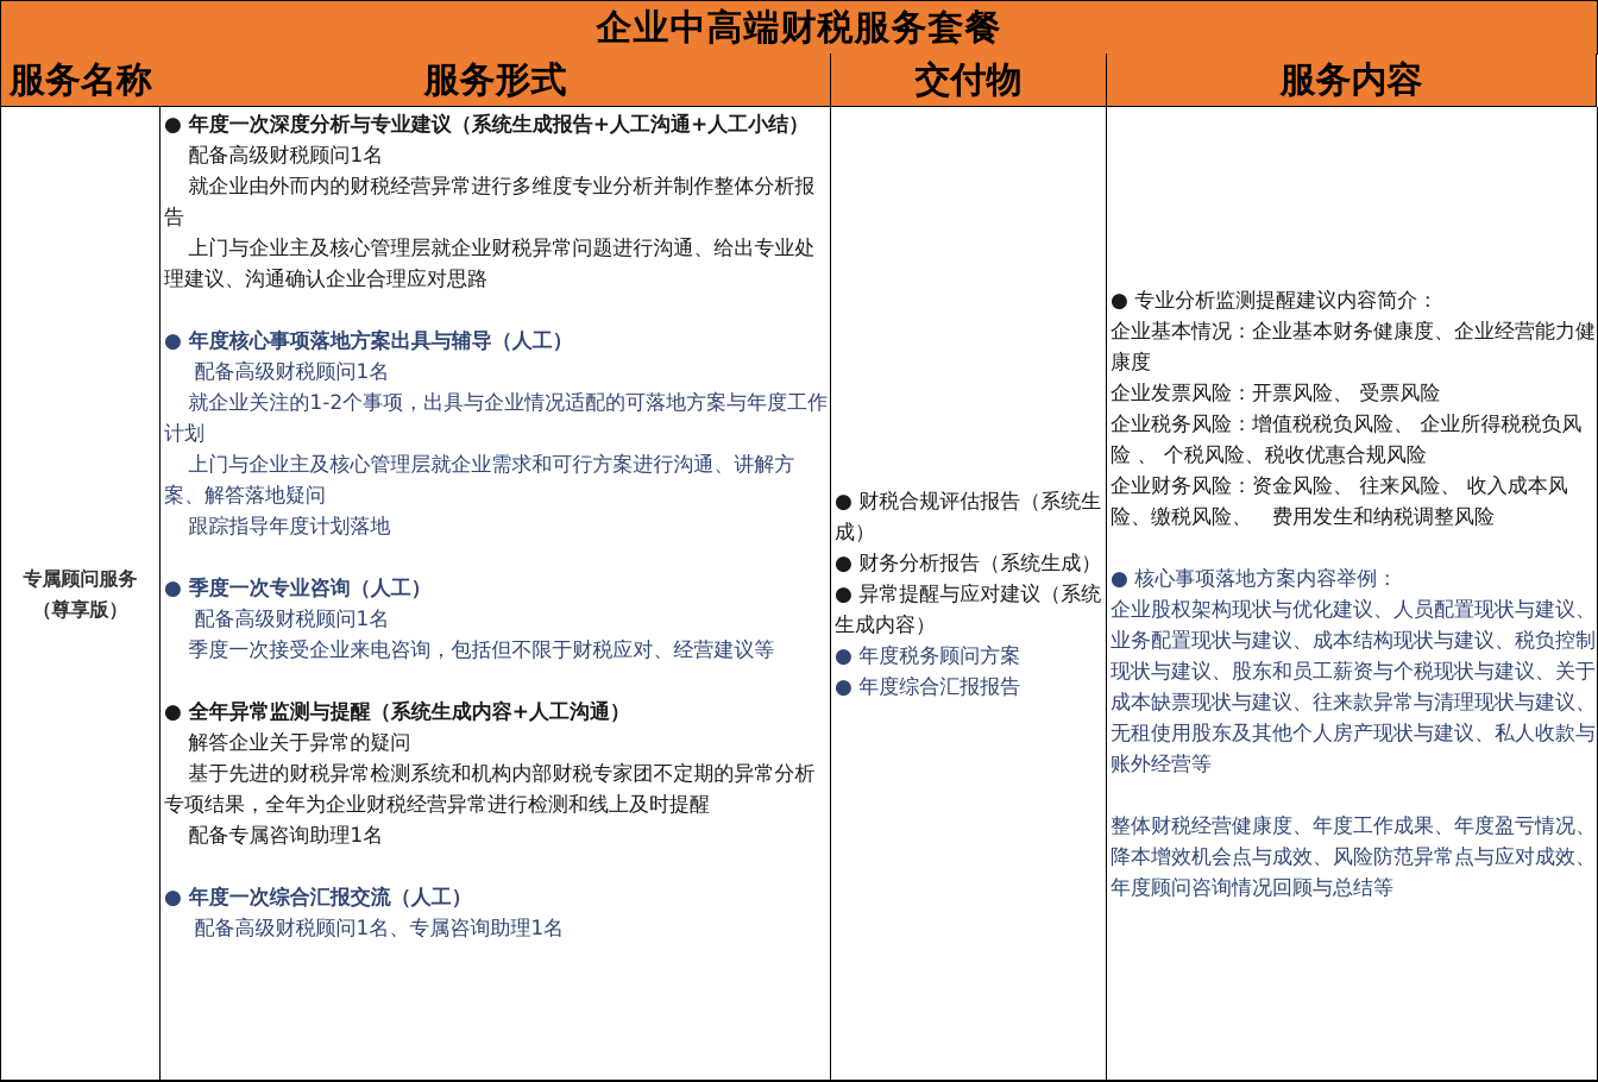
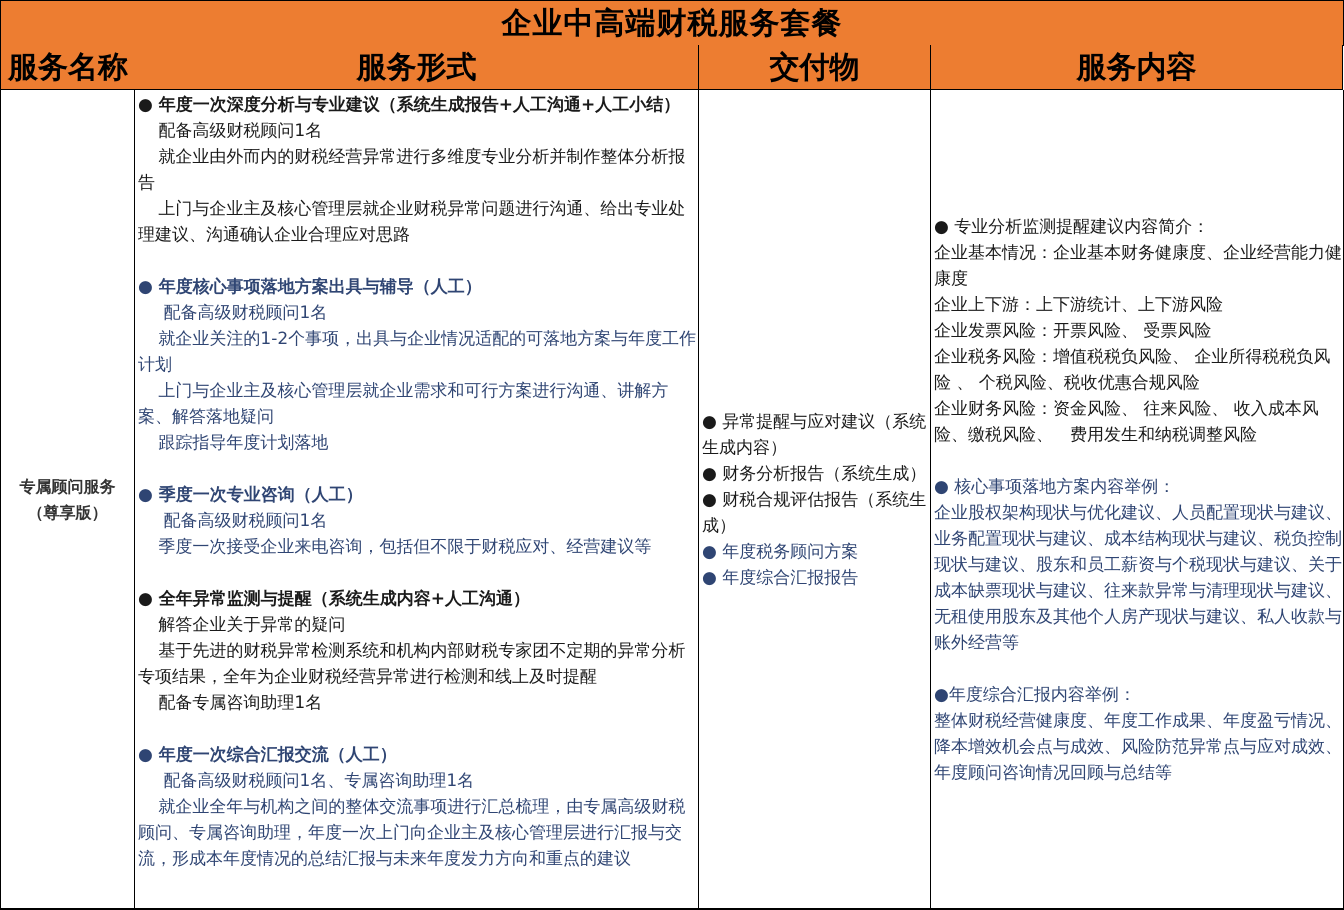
  企业中高端财税服务套餐
  服务名称
  服务形式
  交付物
  服务内容
  专属顾问服务
  （尊享版）
  ● 年度一次深度分析与专业建议（系统生成报告+人工沟通+人工小结）
  配备高级财税顾问1名
  就企业由外而内的财税经营异常进行多维度专业分析并制作整体分析报告
  上门与企业主及核心管理层就企业财税异常问题进行沟通、给出专业处理建议、沟通确认企业合理应对思路
  ● 年度核心事项落地方案出具与辅导（人工）
  配备高级财税顾问1名
  就企业关注的1-2个事项，出具与企业情况适配的可落地方案与年度工作计划
  上门与企业主及核心管理层就企业需求和可行方案进行沟通、讲解方案、解答落地疑问
  跟踪指导年度计划落地
  ● 季度一次专业咨询（人工）
  配备高级财税顾问1名
  季度一次接受企业来电咨询，包括但不限于财税应对、经营建议等
  ● 全年异常监测与提醒（系统生成内容+人工沟通）
  解答企业关于异常的疑问
  基于先进的财税异常检测系统和机构内部财税专家团不定期的异常分析专项结果，全年为企业财税经营异常进行检测和线上及时提醒
  配备专属咨询助理1名
  ● 年度一次综合汇报交流（人工）
  配备高级财税顾问1名、专属咨询助理1名
+ 就企业全年与机构之间的整体交流事项进行汇总梳理，由专属高级财税顾问、专属咨询助理，年度一次上门向企业主及核心管理层进行汇报与交流，形成本年度情况的总结汇报与未来年度发力方向和重点的建议
- ● 财税合规评估报告（系统生成）
+ ● 异常提醒与应对建议（系统生成内容）
  ● 财务分析报告（系统生成）
- ● 异常提醒与应对建议（系统生成内容）
+ ● 财税合规评估报告（系统生成）
  ● 年度税务顾问方案
  ● 年度综合汇报报告
  ● 专业分析监测提醒建议内容简介：
  企业基本情况：企业基本财务健康度、企业经营能力健康度
+ 企业上下游：上下游统计、上下游风险
  企业发票风险：开票风险、 受票风险
  企业税务风险：增值税税负风险、 企业所得税税负风险 、 个税风险、税收优惠合规风险
  企业财务风险：资金风险、 往来风险、 收入成本风险、缴税风险、 费用发生和纳税调整风险
  ● 核心事项落地方案内容举例：
  企业股权架构现状与优化建议、人员配置现状与建议、业务配置现状与建议、成本结构现状与建议、税负控制现状与建议、股东和员工薪资与个税现状与建议、关于成本缺票现状与建议、往来款异常与清理现状与建议、无租使用股东及其他个人房产现状与建议、私人收款与账外经营等
+ ●年度综合汇报内容举例：
  整体财税经营健康度、年度工作成果、年度盈亏情况、降本增效机会点与成效、风险防范异常点与应对成效、年度顾问咨询情况回顾与总结等
